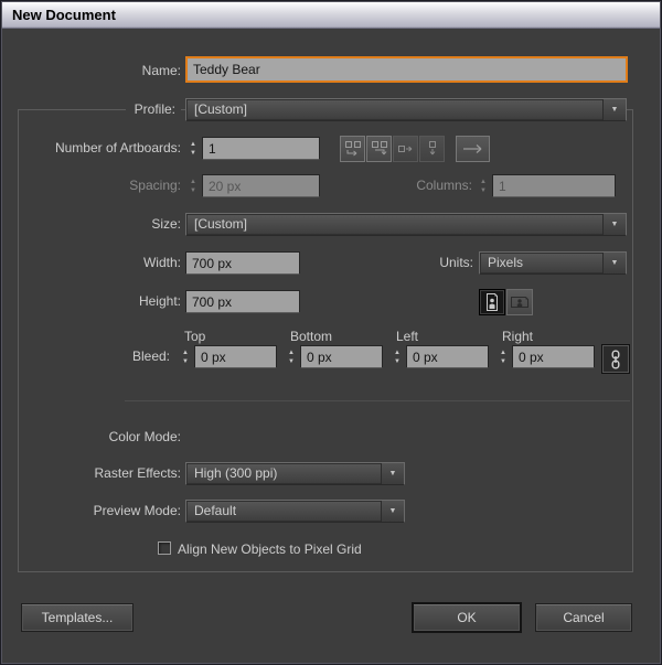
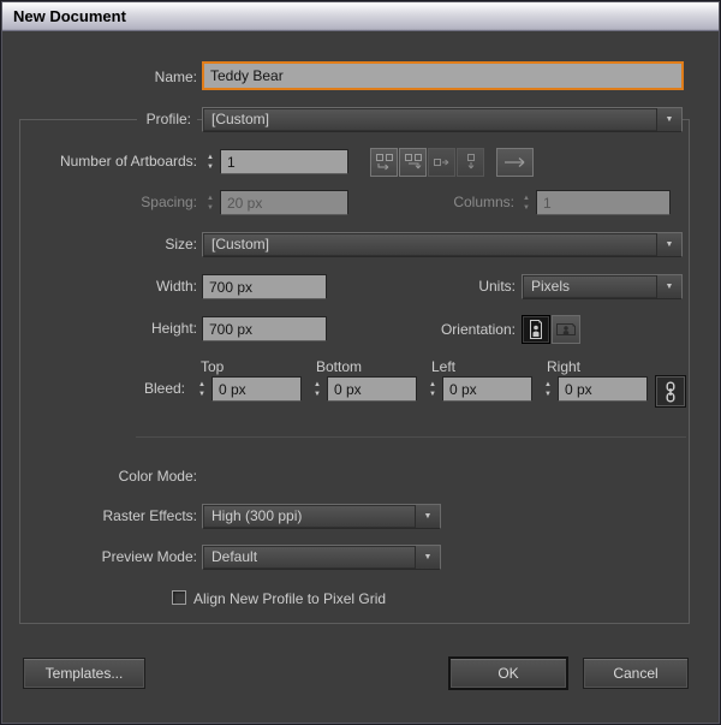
  New Document
  Name:
  Teddy Bear
  Profile:
  [Custom]
  Number of Artboards:
  1
  Spacing:
  20 px
  Columns:
  1
  Size:
  [Custom]
  Width:
  700 px
  Units:
  Pixels
  Height:
  700 px
+ Orientation:
  Top
  Bottom
  Left
  Right
  Bleed:
  0 px
  0 px
  0 px
  0 px
  Color Mode:
  Raster Effects:
  High (300 ppi)
  Preview Mode:
  Default
- Align New Objects to Pixel Grid
+ Align New Profile to Pixel Grid
  Templates...
  OK
  Cancel
